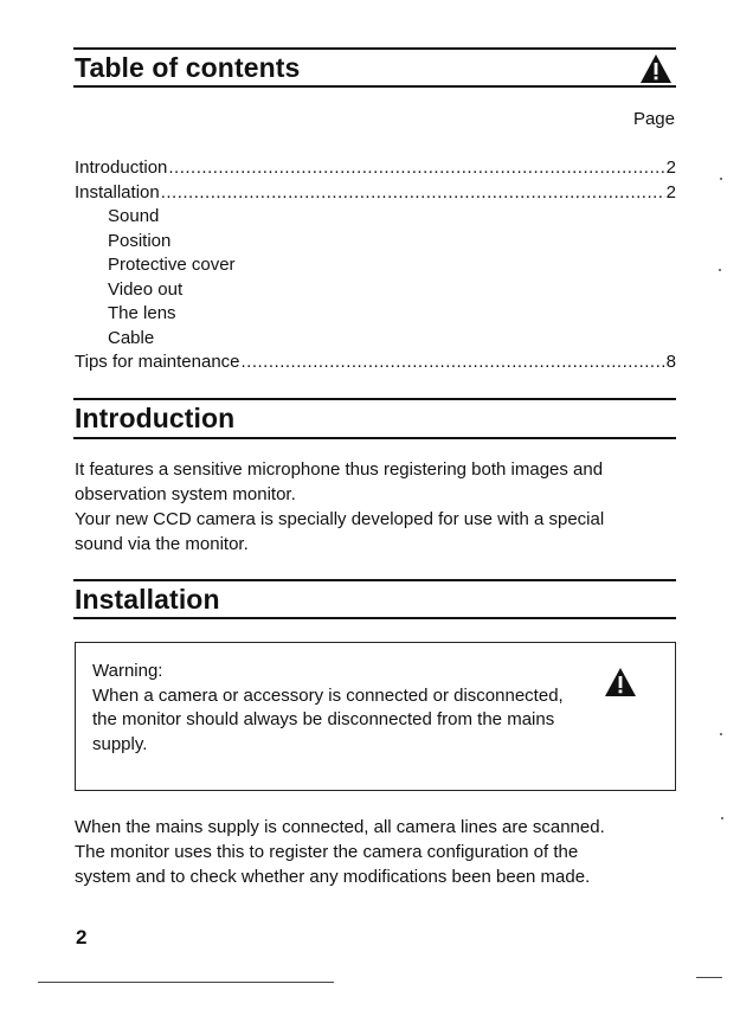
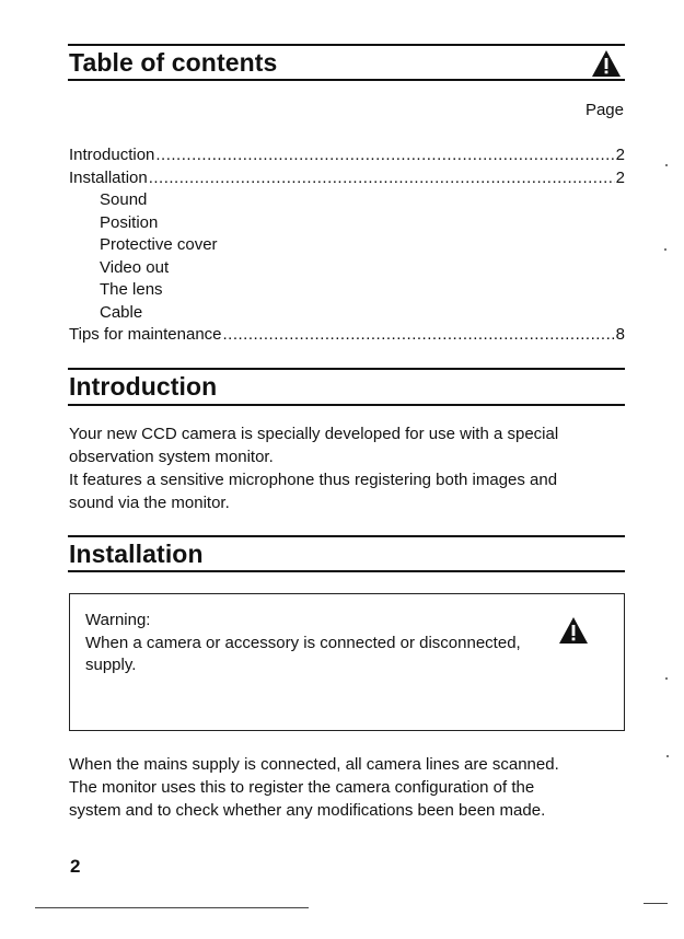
  Table of contents
  Page
  Introduction
  2
  Installation
  2
  Sound
  Position
  Protective cover
  Video out
  The lens
  Cable
  Tips for maintenance
  8
  Introduction
- It features a sensitive microphone thus registering both images and
+ Your new CCD camera is specially developed for use with a special
  observation system monitor.
- Your new CCD camera is specially developed for use with a special
+ It features a sensitive microphone thus registering both images and
  sound via the monitor.
  Installation
  Warning:
  When a camera or accessory is connected or disconnected,
- the monitor should always be disconnected from the mains
  supply.
  When the mains supply is connected, all camera lines are scanned.
  The monitor uses this to register the camera configuration of the
  system and to check whether any modifications been been made.
  2
